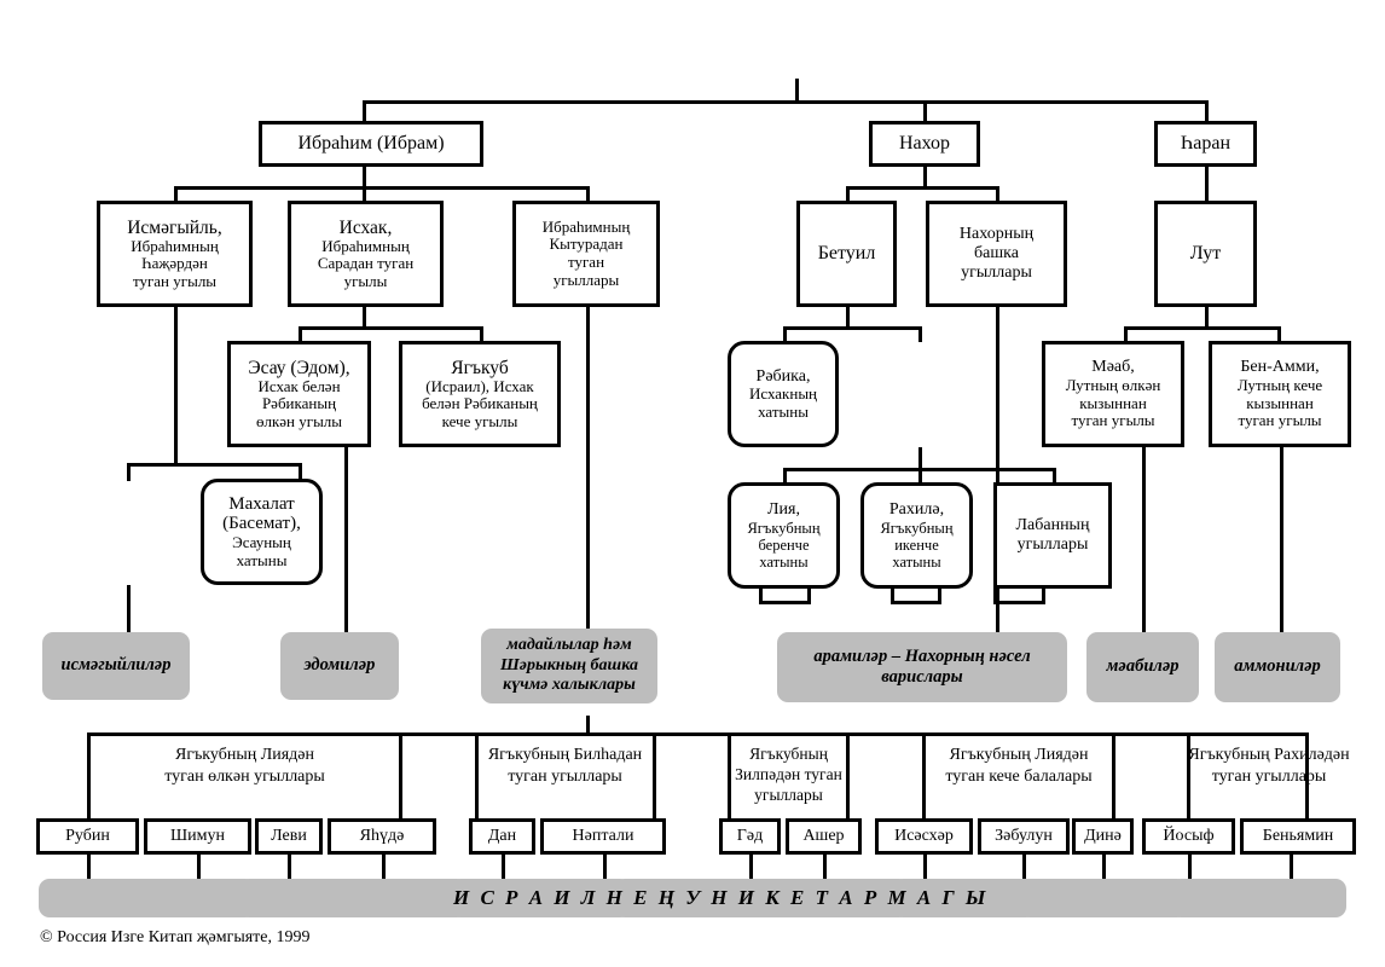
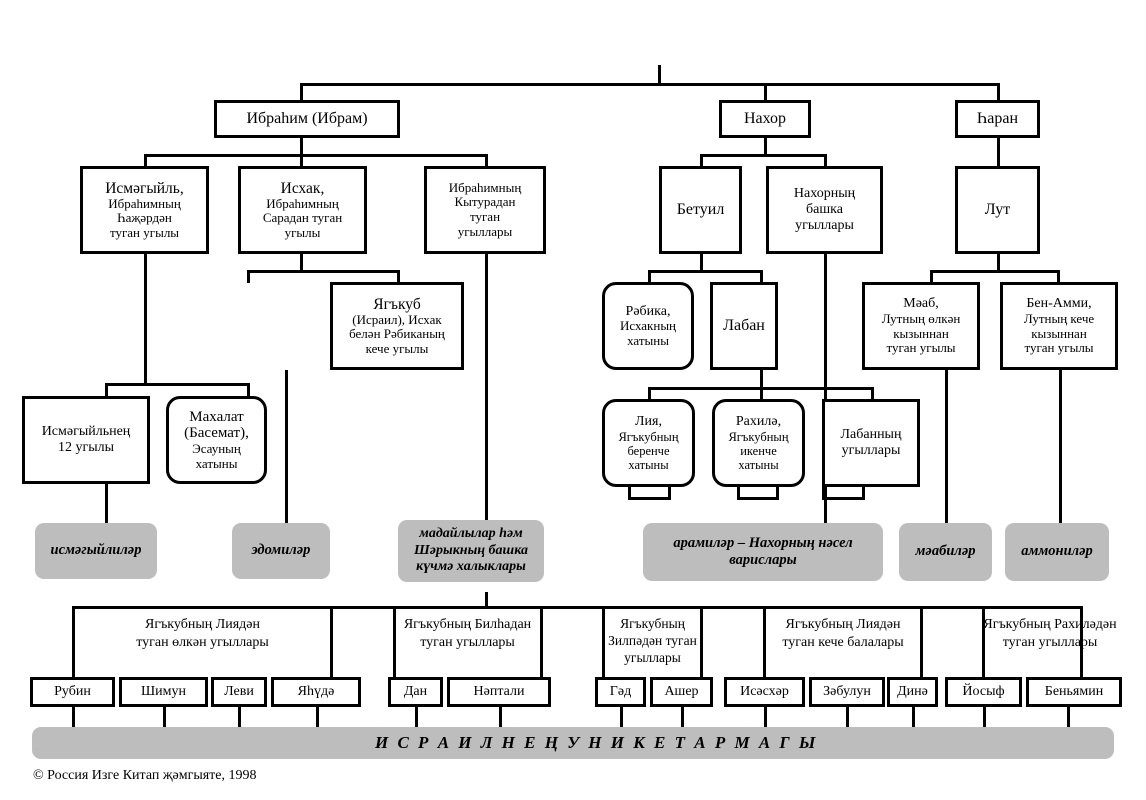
  Ибраһим (Ибрам)
  Нахор
  Һаран
  Исмәгыйль,
  Ибраһимның
  Һаҗәрдән
  туган угылы
  Исхак,
  Ибраһимның
  Сарадан туган
  угылы
  Ибраһимның
  Кытурадан
  туган
  угыллары
  Бетуил
  Нахорның
  башка
  угыллары
  Лут
- Эсау (Эдом),
- Исхак белән
- Рәбиканың
- өлкән угылы
  Ягъкуб
  (Исраил), Исхак
  белән Рәбиканың
  кече угылы
  Рәбика,
  Исхакның
  хатыны
+ Лабан
  Мәаб,
  Лутның өлкән
  кызыннан
  туган угылы
  Бен-Амми,
  Лутның кече
  кызыннан
  туган угылы
+ Исмәгыйльнең
+ 12 угылы
  Махалат
  (Басемат),
  Эсауның
  хатыны
  Лия,
  Ягъкубның
  беренче
  хатыны
  Рахилә,
  Ягъкубның
  икенче
  хатыны
  Лабанның
  угыллары
  исмәгыйлиләр
  эдомиләр
  мадайлылар һәм
  Шәрыкның башка
  күчмә халыклары
  арамиләр – Нахорның нәсел
  варислары
  мәабиләр
  аммониләр
  Ягъкубның Лиядән
  туган өлкән угыллары
  Ягъкубның Билһадан
  туган угыллары
  Ягъкубның
  Зилпәдән туган
  угыллары
  Ягъкубның Лиядән
  туган кече балалары
  Ягъкубның Рахиләдән
  туган угыллары
  Рубин
  Шимун
  Леви
  Яһүдә
  Дан
  Нәптали
  Гәд
  Ашер
  Исәсхәр
  Зәбулун
  Динә
  Йосыф
  Беньямин
  И С Р А И Л Н Е Ң У Н И К Е Т А Р М А Г Ы
- © Россия Изге Китап җәмгыяте, 1999
+ © Россия Изге Китап җәмгыяте, 1998
